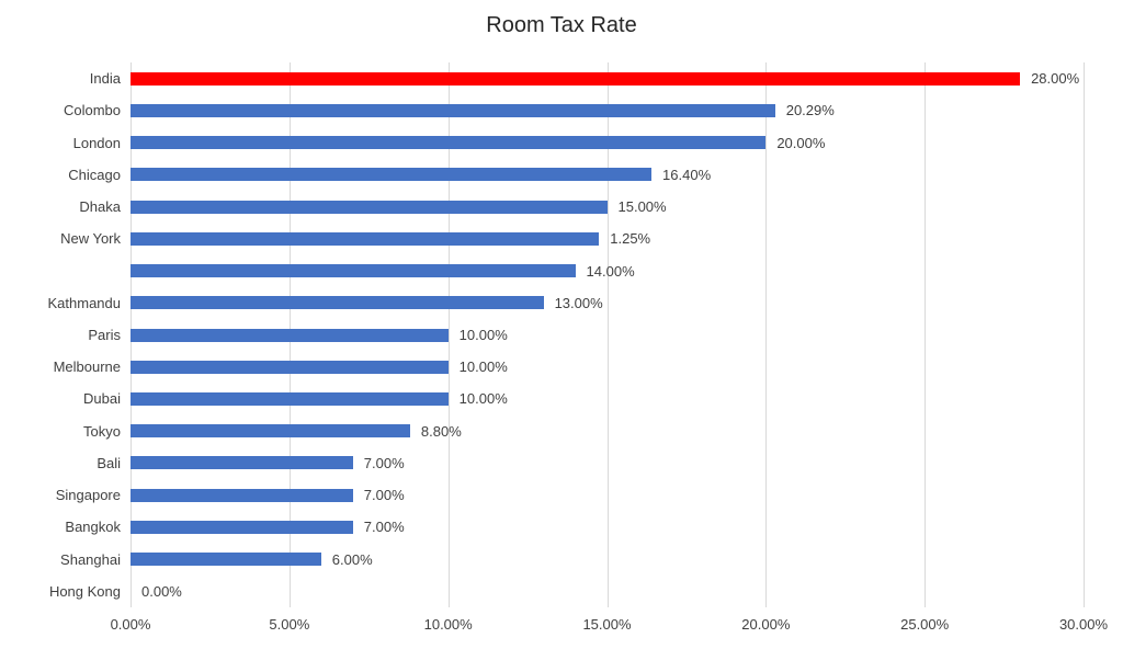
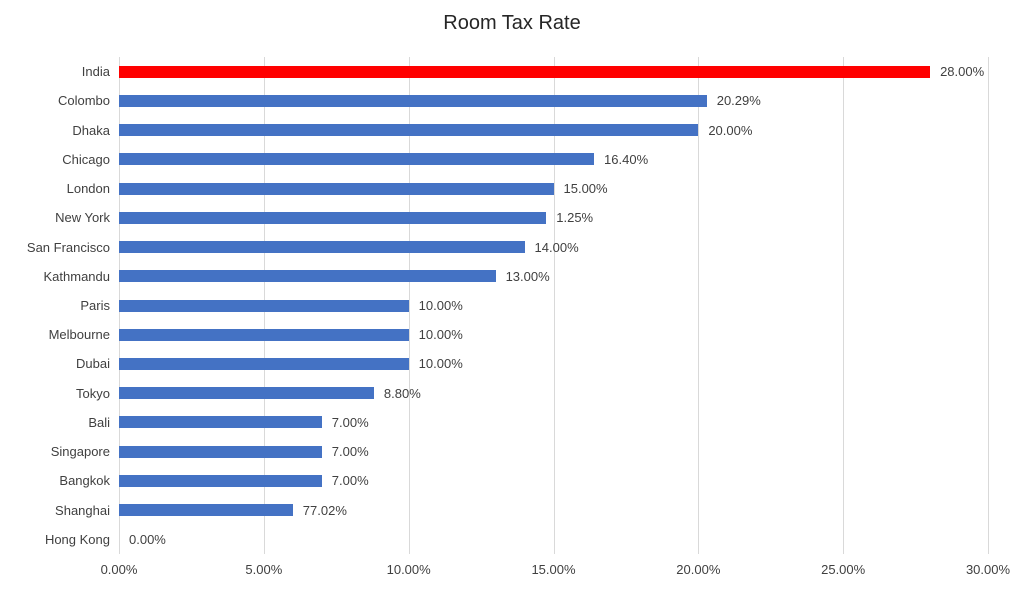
  Room Tax Rate
  28.00%
  20.29%
  20.00%
  16.40%
  15.00%
  1.25%
  14.00%
  13.00%
  10.00%
  10.00%
  10.00%
  8.80%
  7.00%
  7.00%
  7.00%
- 6.00%
+ 77.02%
  0.00%
  0.00%
  5.00%
  10.00%
  15.00%
  20.00%
  25.00%
  30.00%
  India
  Colombo
- London
+ Dhaka
  Chicago
- Dhaka
+ London
  New York
+ San Francisco
  Kathmandu
  Paris
  Melbourne
  Dubai
  Tokyo
  Bali
  Singapore
  Bangkok
  Shanghai
  Hong Kong
